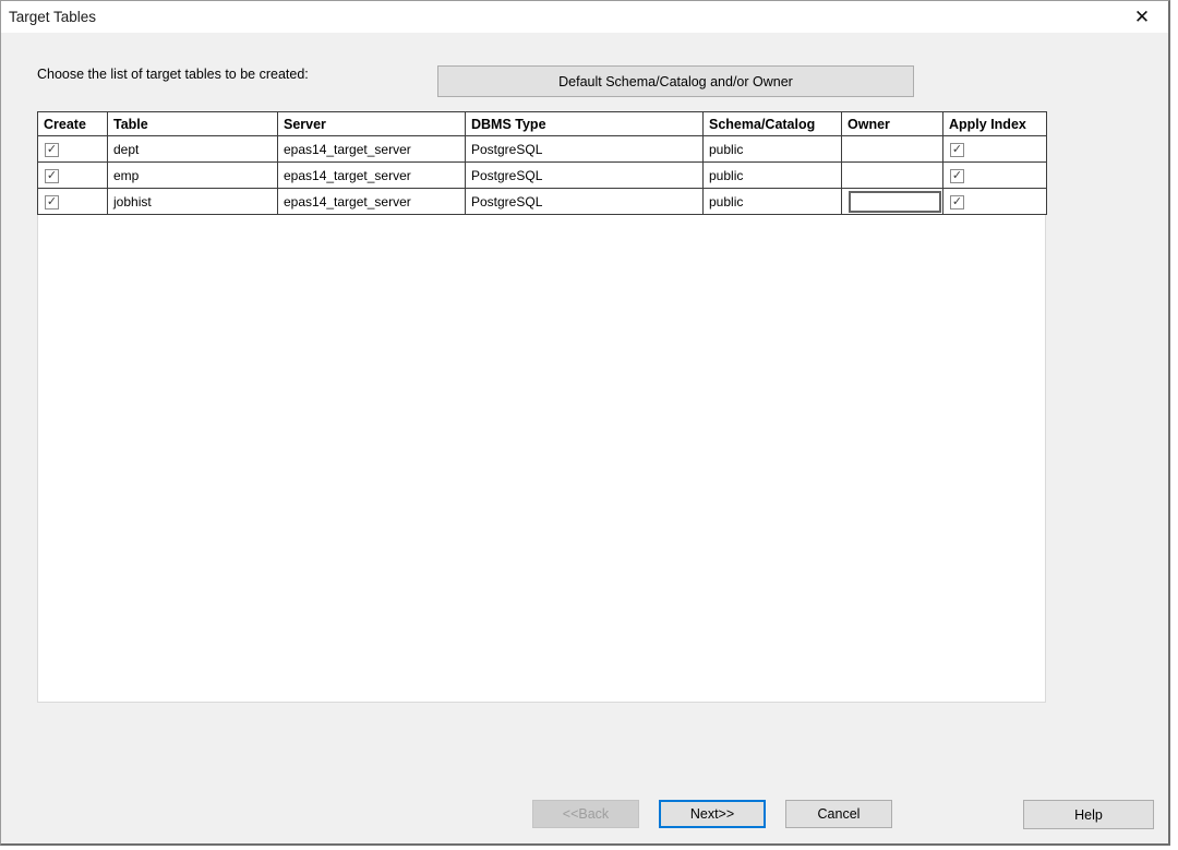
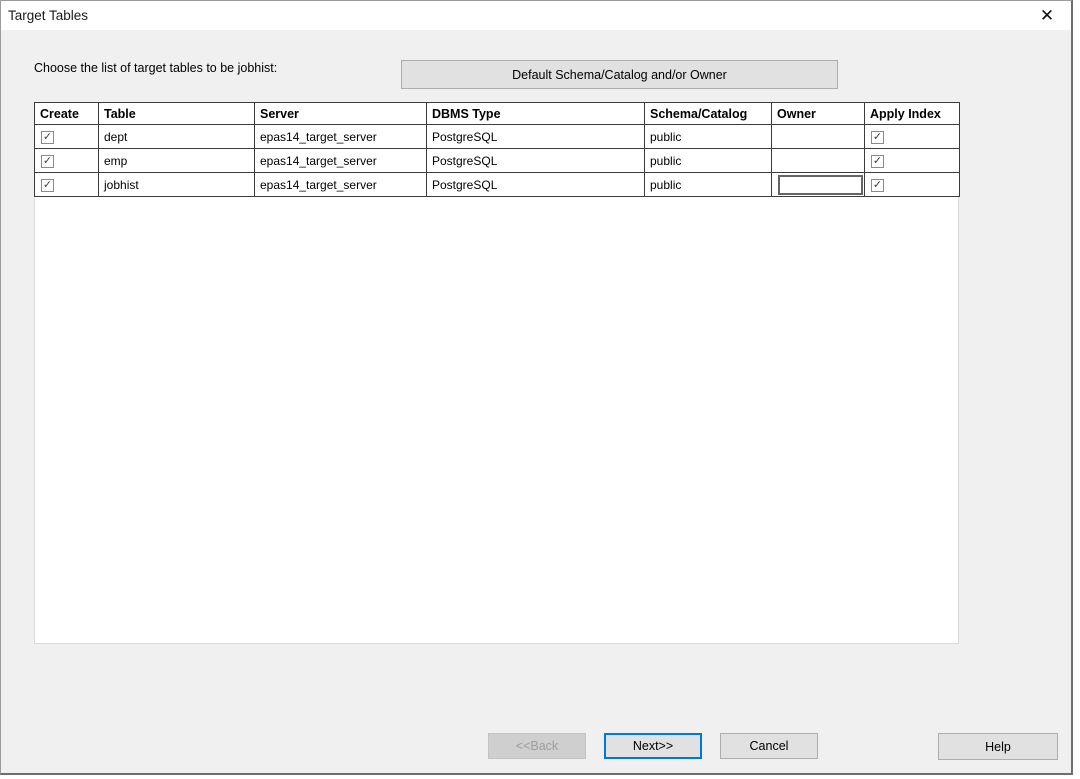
  Target Tables
  ✕
- Choose the list of target tables to be created:
+ Choose the list of target tables to be jobhist:
  Default Schema/Catalog and/or Owner
  Create	Table	Server	DBMS Type	Schema/Catalog	Owner	Apply Index
  ✓	dept	epas14_target_server	PostgreSQL	public		✓
  ✓	emp	epas14_target_server	PostgreSQL	public		✓
  ✓	jobhist	epas14_target_server	PostgreSQL	public		✓
  <<Back
  Next>>
  Cancel
  Help
